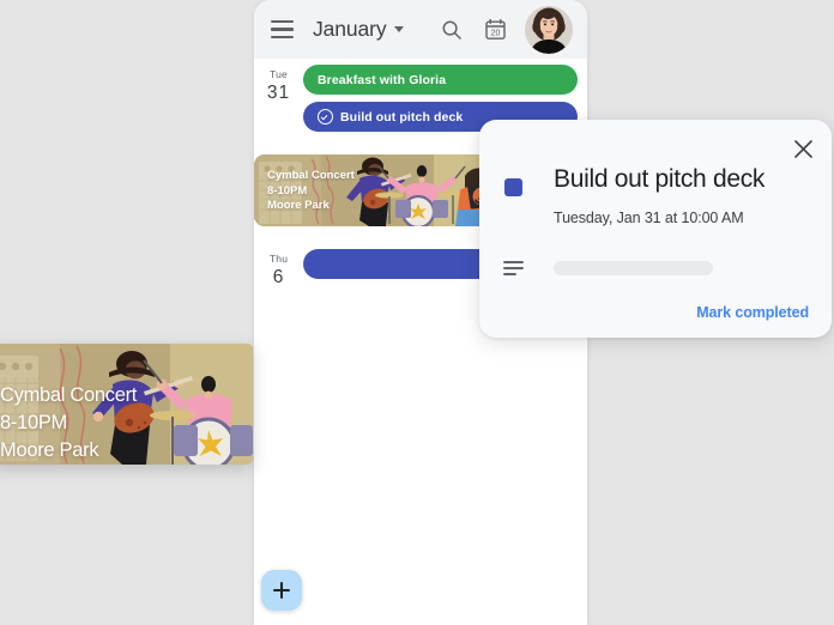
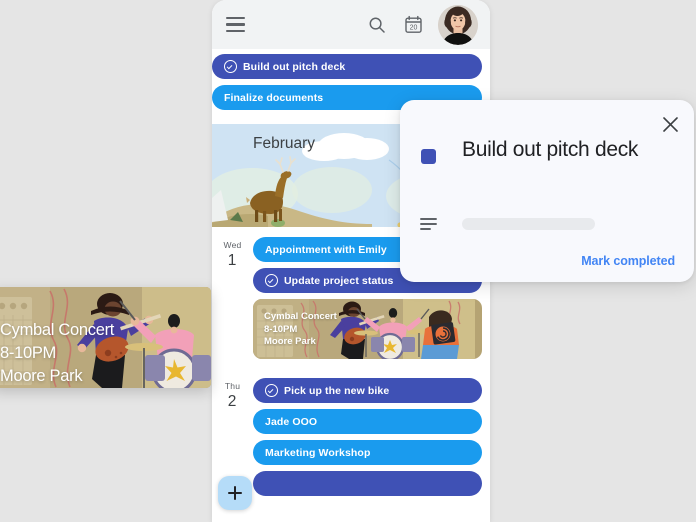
- January
- Tue
- 31
- Breakfast with Gloria
  Build out pitch deck
+ Finalize documents
+ February
+ Wed
+ 1
+ Appointment with Emily
+ Update project status
  Cymbal Concert
  8-10PM
  Moore Park
  Thu
- 6
+ 2
+ Pick up the new bike
+ Jade OOO
+ Marketing Workshop
  Cymbal Concert
  8-10PM
  Moore Park
  Build out pitch deck
- Tuesday, Jan 31 at 10:00 AM
  Mark completed
